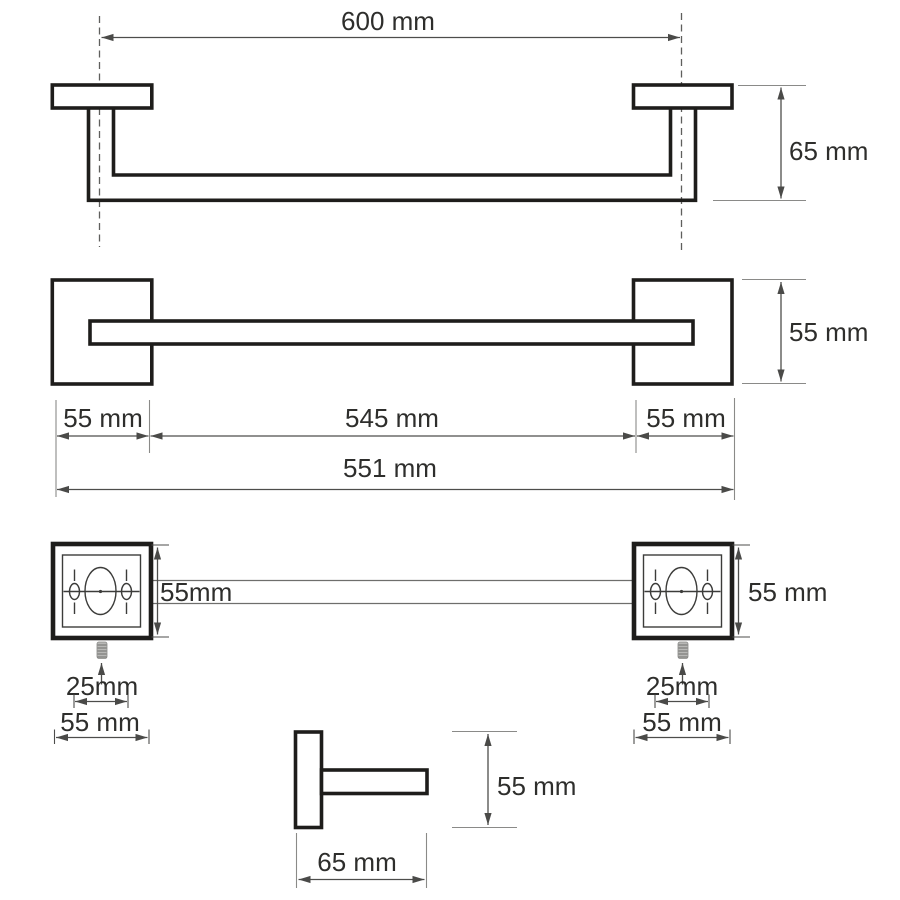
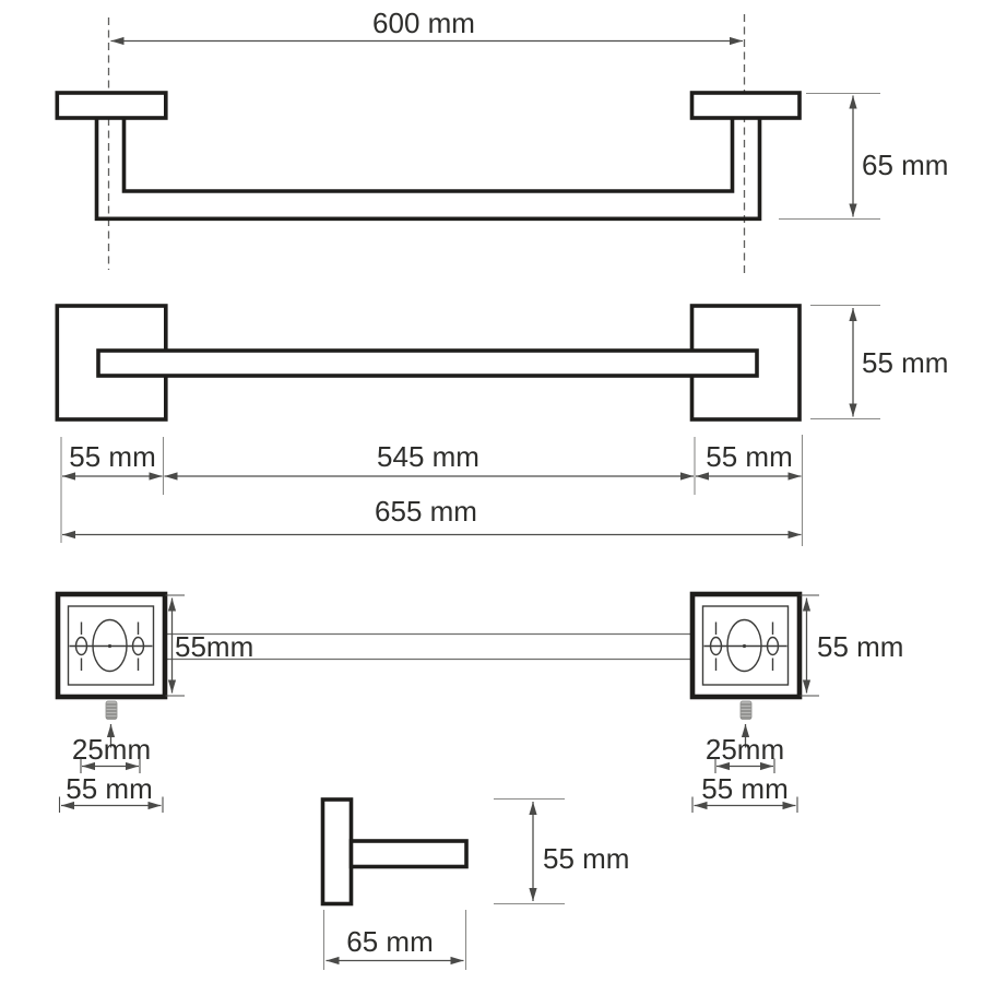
  600 mm
  65 mm
  55 mm
  55 mm
  545 mm
  55 mm
- 551 mm
+ 655 mm
  55mm
  25mm
  55 mm
  55 mm
  25mm
  55 mm
  55 mm
  65 mm
